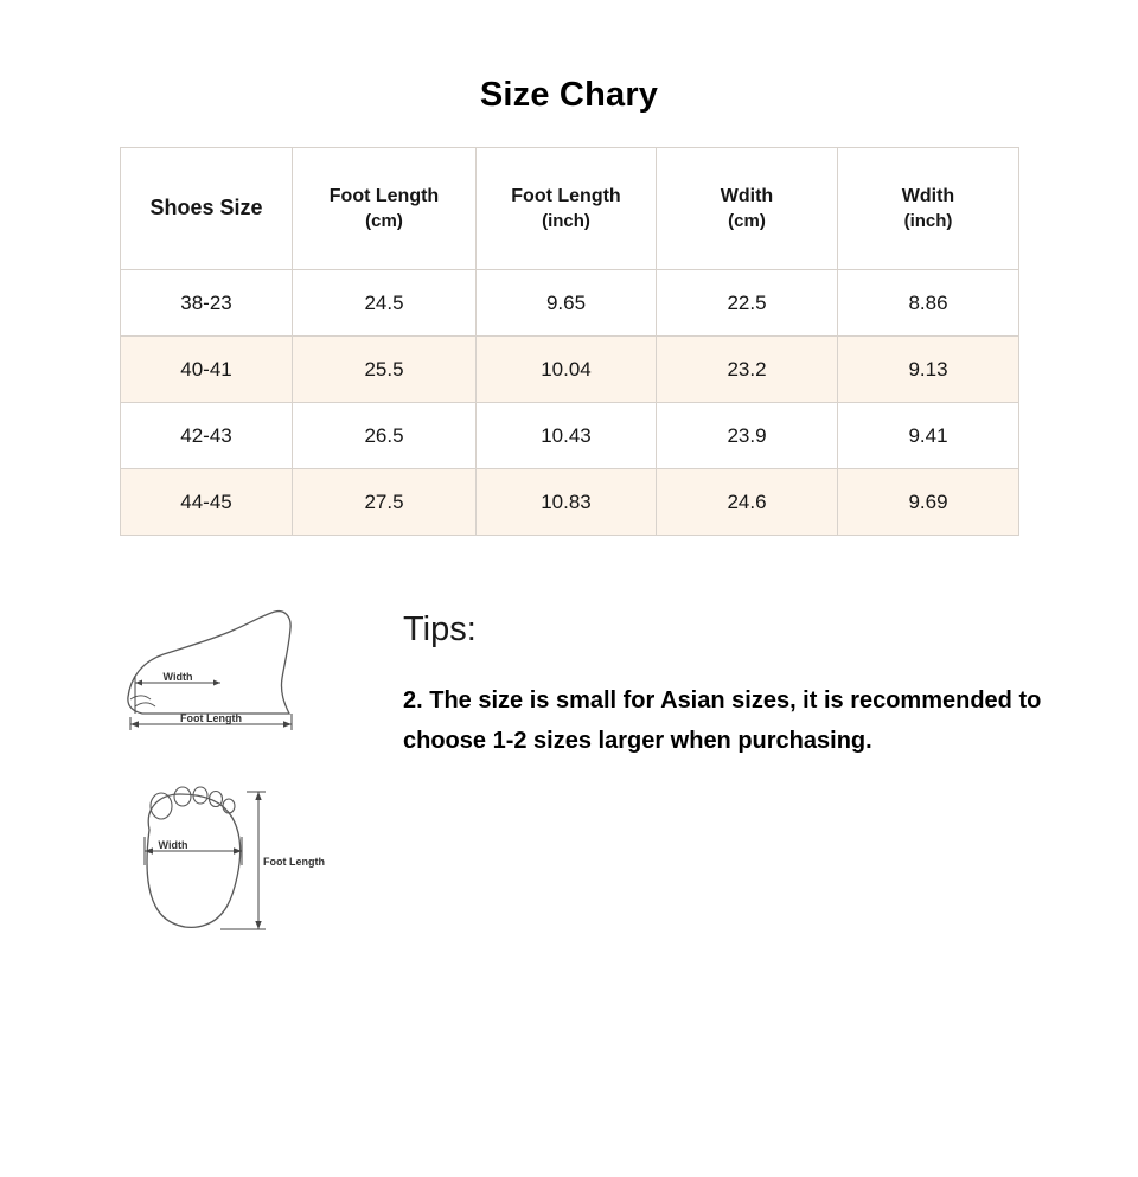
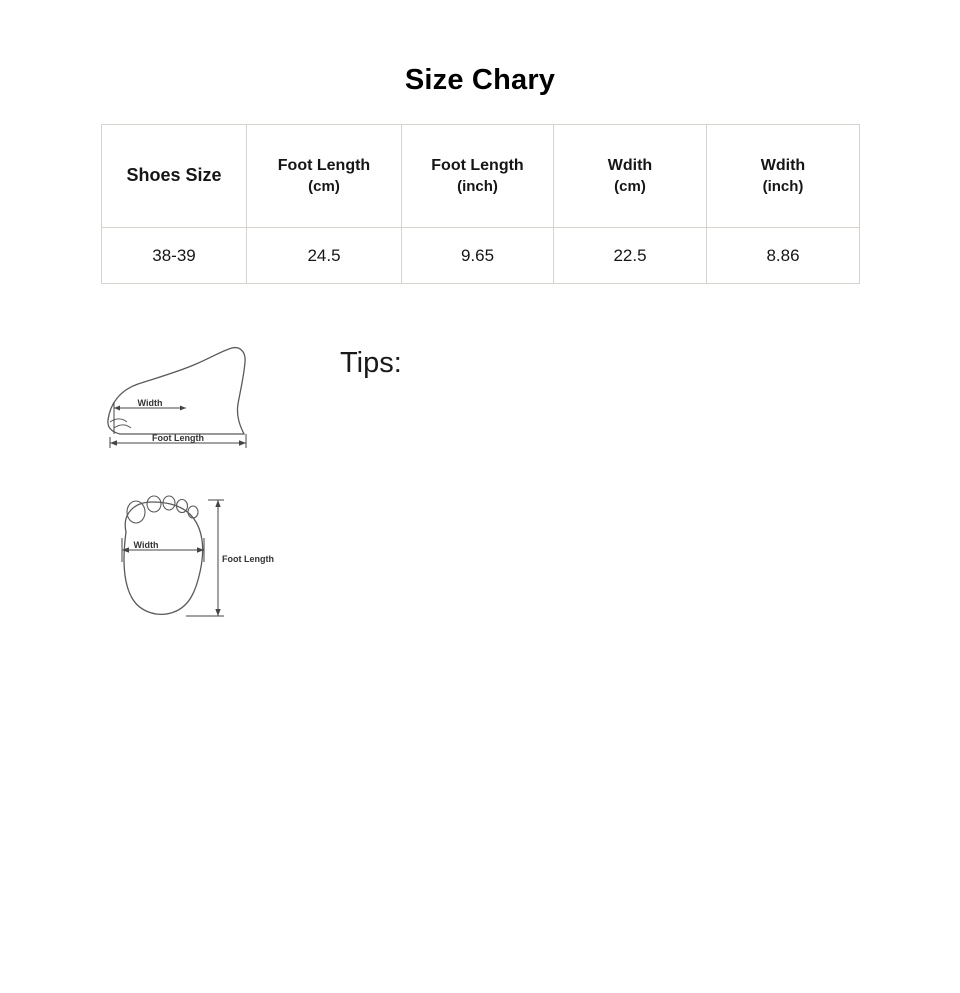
  Size Chary
  Shoes Size	Foot Length (cm)	Foot Length (inch)	Wdith (cm)	Wdith (inch)
- 38-23	24.5	9.65	22.5	8.86
+ 38-39	24.5	9.65	22.5	8.86
- 40-41	25.5	10.04	23.2	9.13
- 42-43	26.5	10.43	23.9	9.41
- 44-45	27.5	10.83	24.6	9.69
  Width
  Foot Length
  Width
  Foot Length
  Tips:
- 2. The size is small for Asian sizes, it is recommended to choose 1-2 sizes larger when purchasing.
